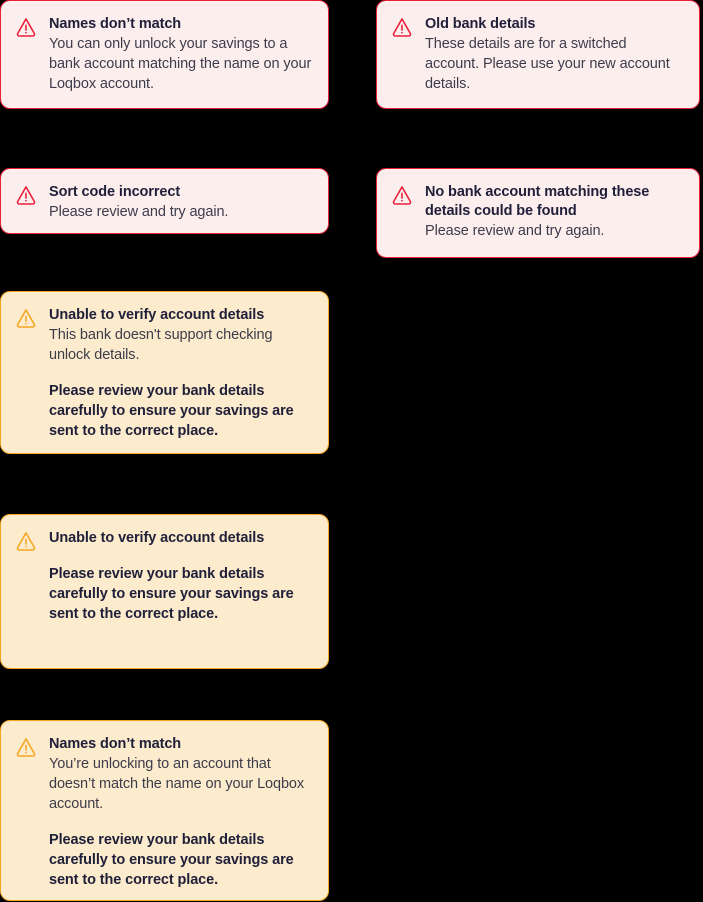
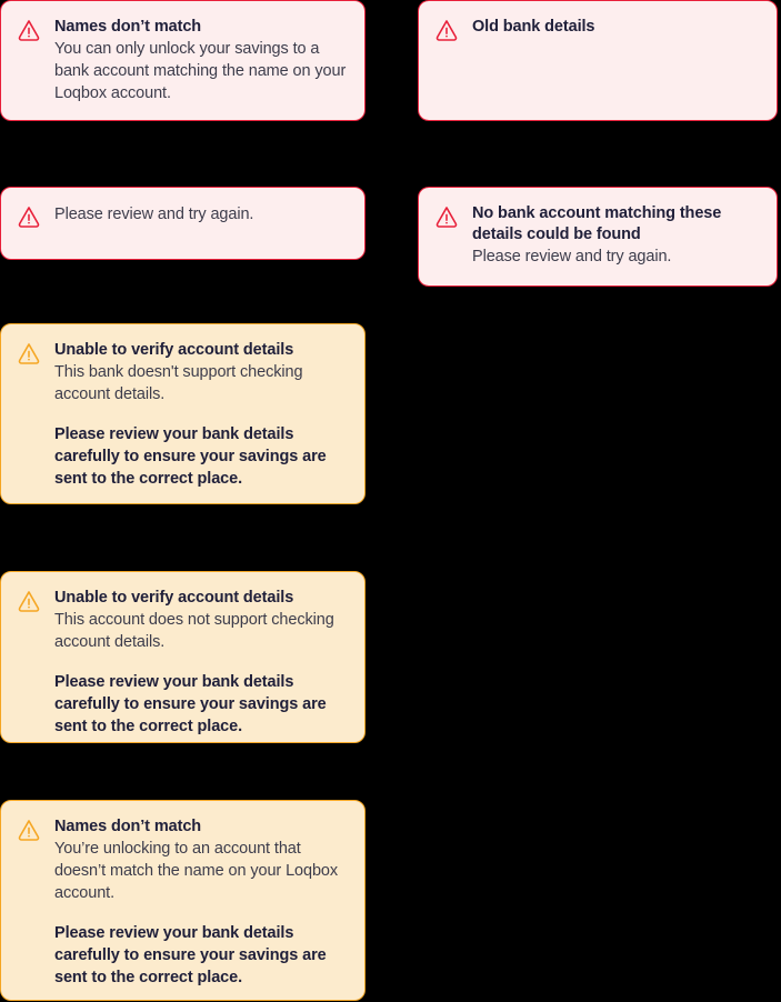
  Names don’t match
  You can only unlock your savings to a bank account matching the name on your Loqbox account.
  Old bank details
- These details are for a switched account. Please use your new account details.
- Sort code incorrect
  Please review and try again.
  No bank account matching these details could be found
  Please review and try again.
  Unable to verify account details
- This bank doesn't support checking unlock details.
+ This bank doesn't support checking account details.
  Please review your bank details carefully to ensure your savings are sent to the correct place.
  Unable to verify account details
+ This account does not support checking account details.
  Please review your bank details carefully to ensure your savings are sent to the correct place.
  Names don’t match
  You’re unlocking to an account that doesn’t match the name on your Loqbox account.
  Please review your bank details carefully to ensure your savings are sent to the correct place.
